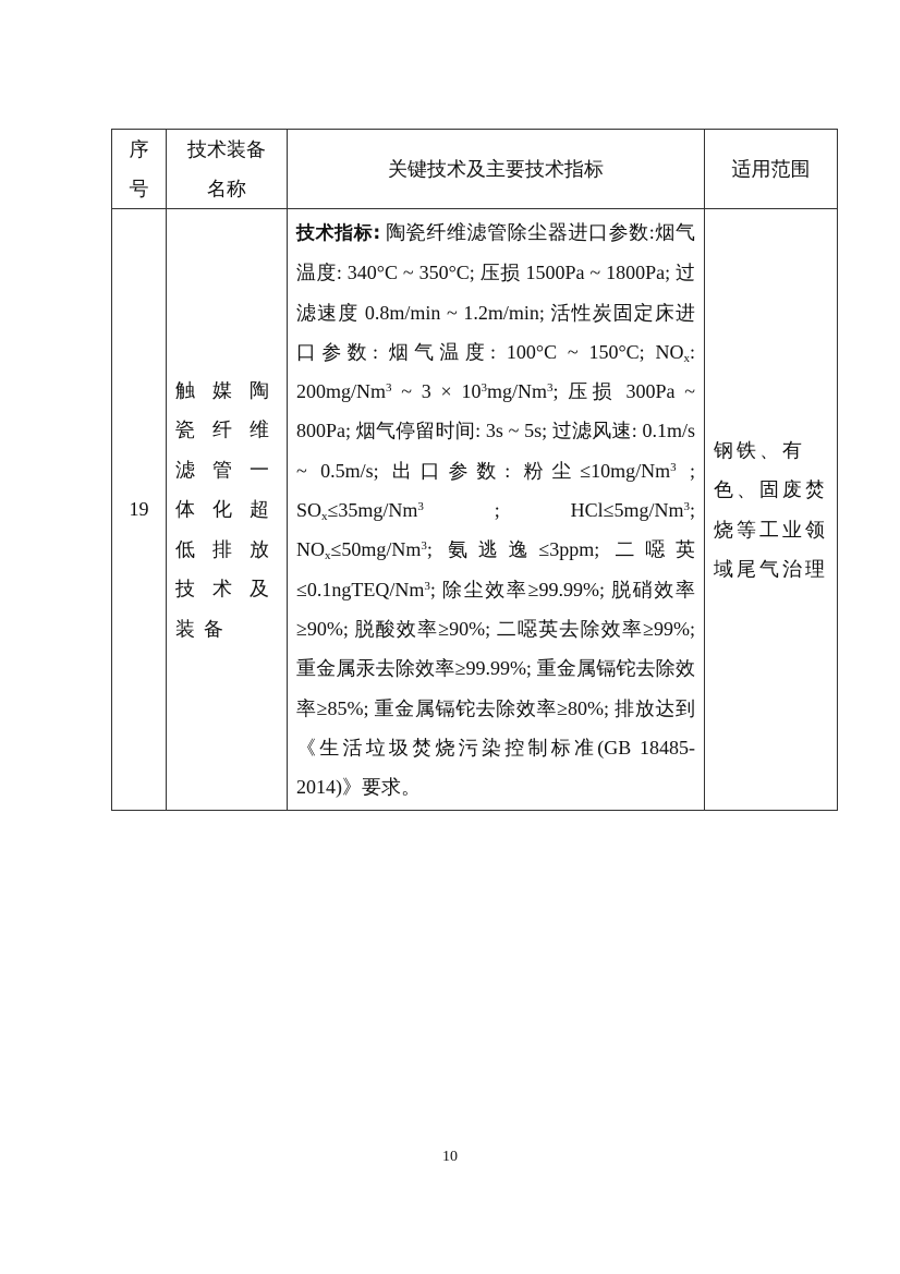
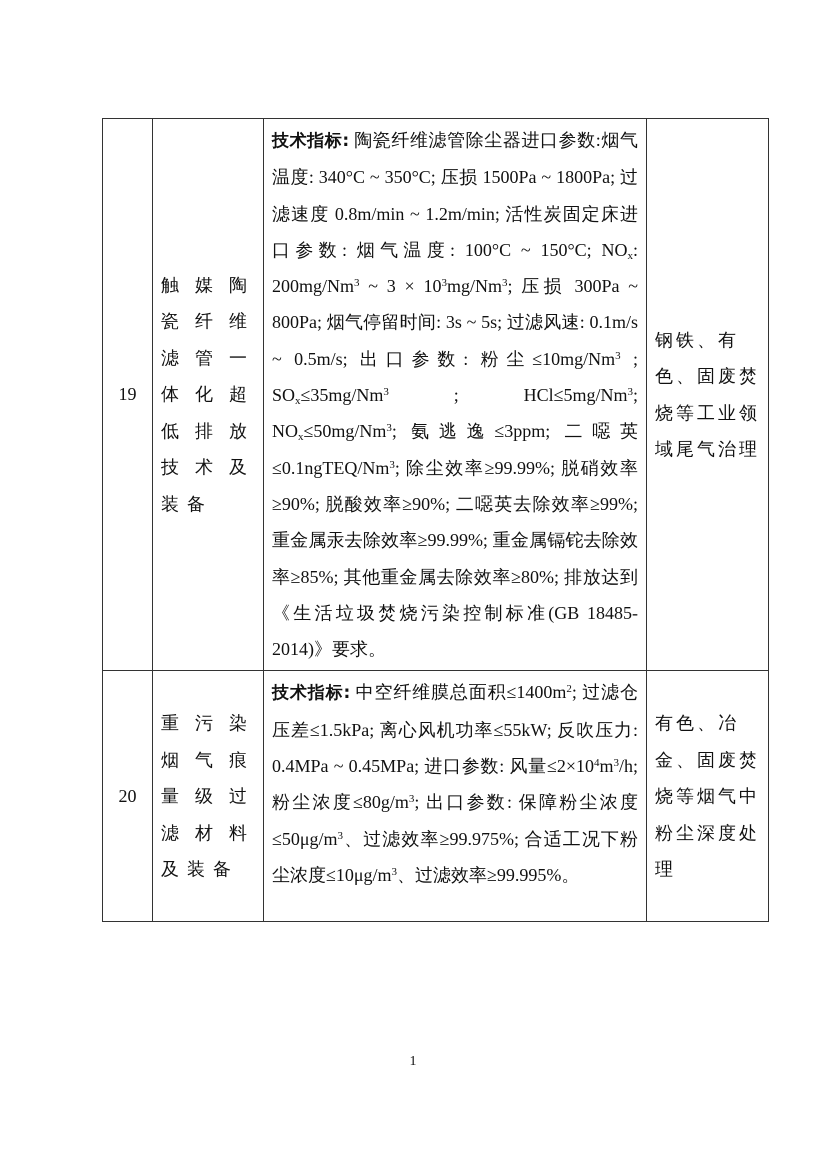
- 序 号	技术装备 名称	关键技术及主要技术指标	适用范围
- 19	触媒陶瓷纤维滤管一体化超低排放技术及装备	技术指标: 陶瓷纤维滤管除尘器进口参数:烟气温度: 340°C ~ 350°C; 压损 1500Pa ~ 1800Pa; 过滤速度 0.8m/min ~ 1.2m/min; 活性炭固定床进口参数: 烟气温度: 100°C ~ 150°C; NOx: 200mg/Nm3 ~ 3 × 103mg/Nm3; 压损 300Pa ~ 800Pa; 烟气停留时间: 3s ~ 5s; 过滤风速: 0.1m/s ~ 0.5m/s; 出口参数: 粉尘≤10mg/Nm3 ; SOx≤35mg/Nm3 ; HCl≤5mg/Nm3; NOx≤50mg/Nm3; 氨逃逸≤3ppm; 二噁英≤0.1ngTEQ/Nm3; 除尘效率≥99.99%; 脱硝效率≥90%; 脱酸效率≥90%; 二噁英去除效率≥99%; 重金属汞去除效率≥99.99%; 重金属镉铊去除效率≥85%; 重金属镉铊去除效率≥80%; 排放达到《生活垃圾焚烧污染控制标准(GB 18485-2014)》要求。	钢铁、有色、固废焚烧等工业领域尾气治理
+ 19	触媒陶瓷纤维滤管一体化超低排放技术及装备	技术指标: 陶瓷纤维滤管除尘器进口参数:烟气温度: 340°C ~ 350°C; 压损 1500Pa ~ 1800Pa; 过滤速度 0.8m/min ~ 1.2m/min; 活性炭固定床进口参数: 烟气温度: 100°C ~ 150°C; NOx: 200mg/Nm3 ~ 3 × 103mg/Nm3; 压损 300Pa ~ 800Pa; 烟气停留时间: 3s ~ 5s; 过滤风速: 0.1m/s ~ 0.5m/s; 出口参数: 粉尘≤10mg/Nm3 ; SOx≤35mg/Nm3 ; HCl≤5mg/Nm3; NOx≤50mg/Nm3; 氨逃逸≤3ppm; 二噁英≤0.1ngTEQ/Nm3; 除尘效率≥99.99%; 脱硝效率≥90%; 脱酸效率≥90%; 二噁英去除效率≥99%; 重金属汞去除效率≥99.99%; 重金属镉铊去除效率≥85%; 其他重金属去除效率≥80%; 排放达到《生活垃圾焚烧污染控制标准(GB 18485-2014)》要求。	钢铁、有色、固废焚烧等工业领域尾气治理
+ 20	重污染烟气痕量级过滤材料及装备	技术指标: 中空纤维膜总面积≤1400m2; 过滤仓压差≤1.5kPa; 离心风机功率≤55kW; 反吹压力: 0.4MPa ~ 0.45MPa; 进口参数: 风量≤2×104m3/h; 粉尘浓度≤80g/m3; 出口参数: 保障粉尘浓度≤50μg/m3、过滤效率≥99.975%; 合适工况下粉尘浓度≤10μg/m3、过滤效率≥99.995%。	有色、冶金、固废焚烧等烟气中粉尘深度处理
- 10
+ 1
